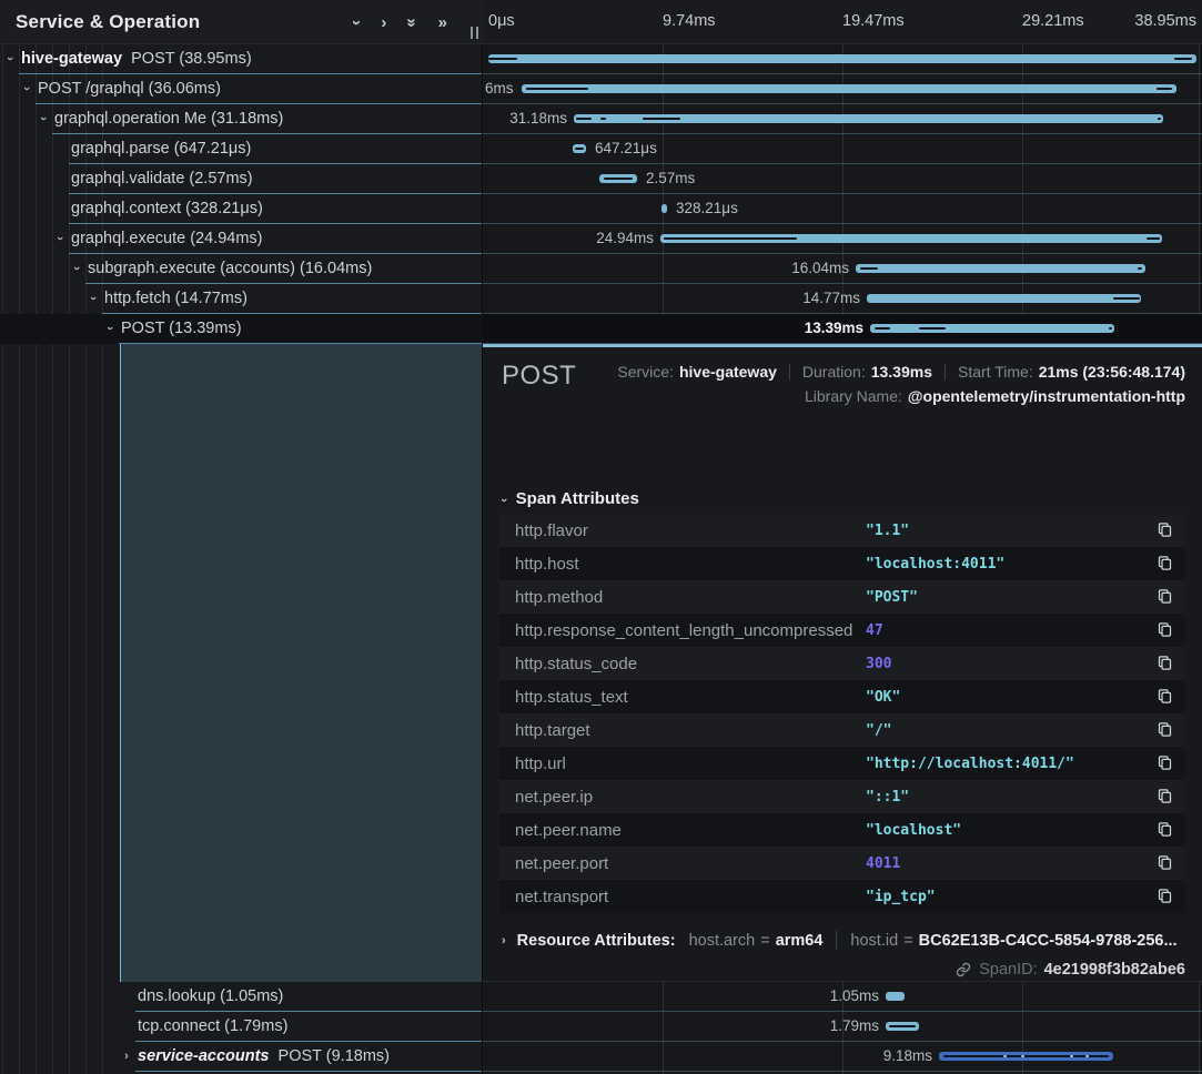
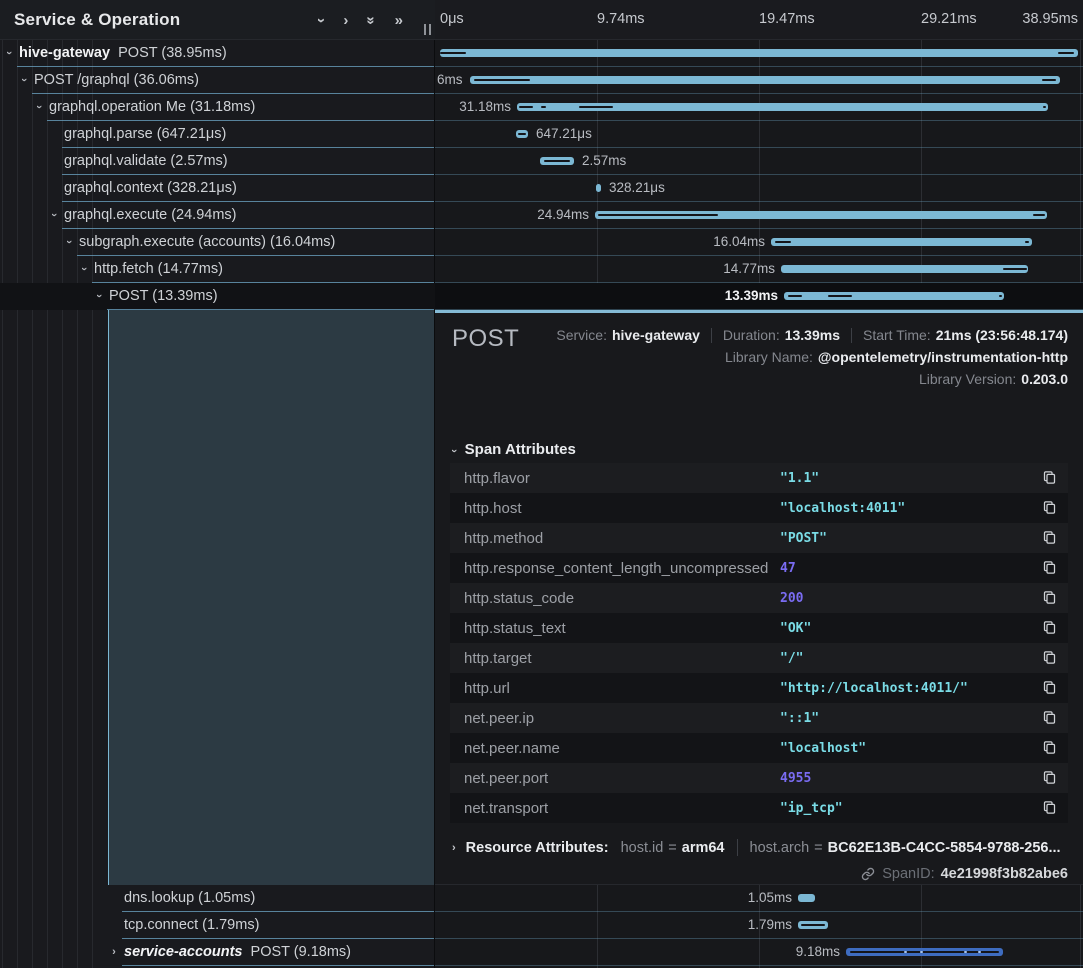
  6ms
  31.18ms
  647.21μs
  2.57ms
  328.21μs
  24.94ms
  16.04ms
  14.77ms
  13.39ms
  1.05ms
  1.79ms
  9.18ms
  hive-gateway POST (38.95ms)
  POST /graphql (36.06ms)
  graphql.operation Me (31.18ms)
  graphql.parse (647.21μs)
  graphql.validate (2.57ms)
  graphql.context (328.21μs)
  graphql.execute (24.94ms)
  subgraph.execute (accounts) (16.04ms)
  http.fetch (14.77ms)
  POST (13.39ms)
  dns.lookup (1.05ms)
  tcp.connect (1.79ms)
  ›
  service-accounts POST (9.18ms)
  Service & Operation
  ›
  »
  0μs
  9.74ms
  19.47ms
  29.21ms
  38.95ms
  POST
  Service:
  hive-gateway
  Duration:
  13.39ms
  Start Time:
  21ms (23:56:48.174)
  Library Name:
  @opentelemetry/instrumentation-http
+ Library Version:
+ 0.203.0
  Span Attributes
  http.flavor
  "1.1"
  http.host
  "localhost:4011"
  http.method
  "POST"
  http.response_content_length_uncompressed
  47
  http.status_code
- 300
+ 200
  http.status_text
  "OK"
  http.target
  "/"
  http.url
  "http://localhost:4011/"
  net.peer.ip
  "::1"
  net.peer.name
  "localhost"
  net.peer.port
- 4011
+ 4955
  net.transport
  "ip_tcp"
  ›
  Resource Attributes:
- host.arch
+ host.id
  =
  arm64
- host.id
+ host.arch
  =
  BC62E13B-C4CC-5854-9788-256...
  SpanID:
  4e21998f3b82abe6
